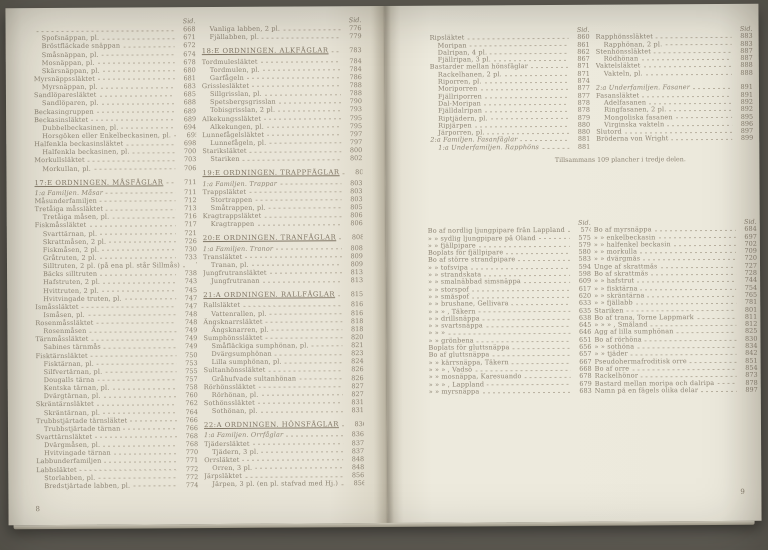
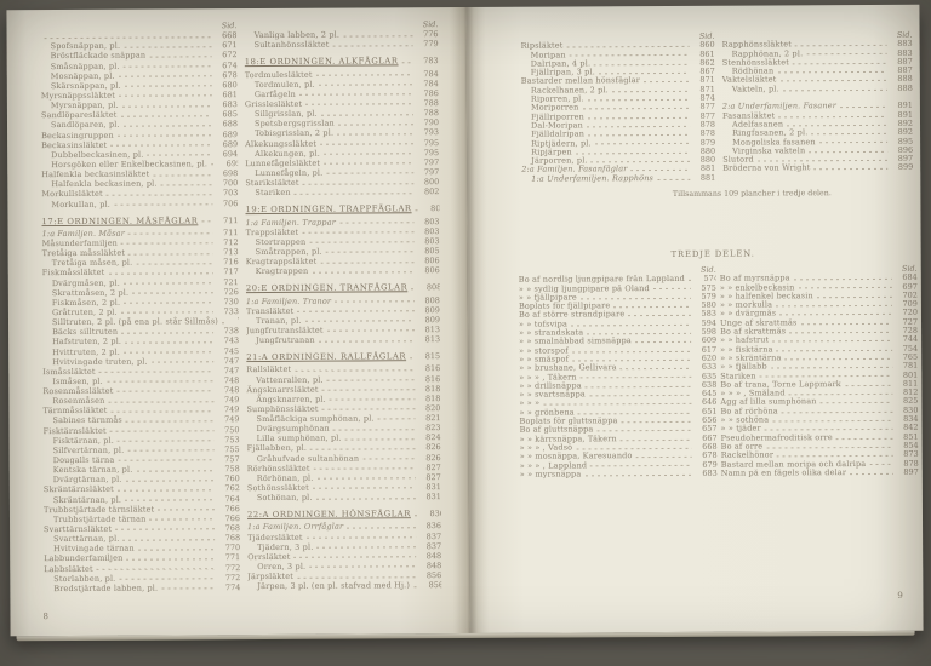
  Sid.
  668
  Spofsnäppan, pl.
  671
  Bröstfläckade snäppan
  672
  Småsnäppan, pl.
  674
  Mosnäppan, pl.
  678
  Skärsnäppan, pl.
  680
  Myrsnäppssläktet
  681
  Myrsnäppan, pl.
  683
  Sandlöparesläktet
  685
  Sandlöparen, pl.
  688
  Beckasingruppen
  689
  Beckasinsläktet
  689
  Dubbelbeckasinen, pl.
  694
  Horsgöken eller Enkelbeckasinen, pl.
  Halfenkla beckasinsläktet
  698
  Halfenkla beckasinen, pl.
  700
  Morkullsläktet
  703
  Morkullan, pl.
  706
  17:E ORDNINGEN. MÅSFÅGLAR
  711
  1:a Familjen. Måsar
  711
  Måsunderfamiljen
  712
  Tretåiga måssläktet
  713
  Tretåiga måsen, pl.
  716
  Fiskmåssläktet
  717
- Svarttärnan, pl.
+ Dvärgmåsen, pl.
  721
  Skrattmåsen, 2 pl.
  726
  Fiskmåsen, 2 pl.
  730
  Gråtruten, 2 pl.
  733
  Silltruten, 2 pl. (på ena pl. står Sillmås)
  Bäcks silltruten
  738
  Hafstruten, 2 pl.
  743
  Hvittruten, 2 pl.
  745
  Hvitvingade truten, pl.
  747
  Ismåssläktet
  747
  Ismåsen, pl.
  748
  Rosenmåssläktet
  748
  Rosenmåsen
  749
  Tärnmåssläktet
  749
  Sabines tärnmås
  749
  Fisktärnsläktet
  750
  Fisktärnan, pl.
  753
  Silfvertärnan, pl.
  755
  Dougalls tärna
  757
  Kentska tärnan, pl.
  758
  Dvärgtärnan, pl.
  760
  Skräntärnsläktet
  762
  Skräntärnan, pl.
  764
  Trubbstjärtade tärnsläktet
  766
  Trubbstjärtade tärnan
  766
  Svarttärnsläktet
  768
- Dvärgmåsen, pl.
+ Svarttärnan, pl.
  768
  Hvitvingade tärnan
  770
  Labbunderfamiljen
  771
  Labbsläktet
  772
  Storlabben, pl.
  772
  Bredstjärtade labben, pl.
  774
  Sid.
  Vanliga labben, 2 pl.
- Fjällabben, pl.
+ Sultanhönssläktet
  779
  18:E ORDNINGEN. ALKFÅGLAR
  783
  Tordmulesläktet
  784
  Tordmulen, pl.
  784
  Garfågeln
  786
  Grisslesläktet
  788
  Sillgrisslan, pl.
  788
  Spetsbergsgrisslan
  790
  Tobisgrisslan, 2 pl.
  793
  Alkekungssläktet
  795
  Alkekungen, pl.
  795
  Lunnefågelsläktet
  797
  Lunnefågeln, pl.
  797
  Stariksläktet
  800
  Stariken
  802
  19:E ORDNINGEN. TRAPPFÅGLAR
  1:a Familjen. Trappar
  803
  Trappsläktet
  803
  Stortrappen
  803
  Småtrappen, pl.
  805
  Kragtrappsläktet
  806
  Kragtrappen
  806
  20:E ORDNINGEN. TRANFÅGLAR
  808
  1:a Familjen. Tranor
  808
  Transläktet
  809
  Tranan, pl.
  809
  Jungfrutransläktet
  813
  Jungfrutranan
  813
  21:A ORDNINGEN. RALLFÅGLAR
  815
  Rallsläktet
  816
  Vattenrallen, pl.
  816
  Ängsknarrsläktet
  818
  Ängsknarren, pl.
  818
  Sumphönssläktet
  820
  Småfläckiga sumphönan, pl.
  821
  Dvärgsumphönan
  823
  Lilla sumphönan, pl.
  824
- Sultanhönssläktet
+ Fjällabben, pl.
  826
  Gråhufvade sultanhönan
  826
  Rörhönssläktet
  827
  Rörhönan, pl.
  827
  Sothönssläktet
  831
  Sothönan, pl.
  831
  22:A ORDNINGEN. HÖNSFÅGLAR
  1:a Familjen. Orrfåglar
  836
  Tjädersläktet
  837
  Tjädern, 3 pl.
  837
  Orrsläktet
  848
  Orren, 3 pl.
  848
  Järpsläktet
  856
  Järpen, 3 pl. (en pl. stafvad med Hj.)
  856
  8
  Sid.
  Ripsläktet
  860
  Moripan
  861
  Dalripan, 4 pl.
  862
  Fjällripan, 3 pl.
  867
  Bastarder mellan hönsfåglar
  871
  Rackelhanen, 2 pl.
  871
  Riporren, pl.
  874
  Moriporren
  877
  Fjällriporren
  877
  Dal-Moripan
  878
  Fjälldalripan
  878
  Riptjädern, pl.
  879
  Ripjärpen
  880
  Järporren, pl.
  880
  2:a Familjen. Fasanfåglar
  881
  1:a Underfamiljen. Rapphöns
  881
  Sid.
  Rapphönssläktet
  883
  Rapphönan, 2 pl.
  883
  Stenhönssläktet
  887
  Rödhönan
  887
  Vaktelsläktet
  888
  Vakteln, pl.
  888
  2:a Underfamiljen. Fasaner
  891
  Fasansläktet
  891
  Ädelfasanen
  892
  Ringfasanen, 2 pl.
  892
  Mongoliska fasanen
  895
  Virginska vakteln
  896
  Slutord
  897
  Bröderna von Wright
  899
+ TREDJE DELEN.
  Sid.
  Bo af nordlig ljungpipare från Lappland
  574
  » » sydlig ljungpipare på Öland
  575
  » » fjällpipare
  579
  Boplats för fjällpipare
  580
  Bo af större strandpipare
  583
  » » tofsvipa
  594
  » » strandskata
  598
  » » smalnäbbad simsnäppa
  609
  » » storspof
  617
  » » småspof
  620
  » » brushane, Gellivara
  633
  » » » , Tåkern
  635
  » » drillsnäppa
  638
  » » svartsnäppa
  645
  » » »
  646
  » » grönbena
  651
  Boplats för gluttsnäppa
  656
  Bo af gluttsnäppa
  657
  » » kärrsnäppa, Tåkern
  667
  » » » , Vadsö
  668
  » » mosnäppa, Karesuando
  678
  » » » , Lappland
  679
  » » myrsnäppa
  683
  Sid.
  Bo af myrsnäppa
  684
  » » enkelbeckasin
  697
  » » halfenkel beckasin
  702
  » » morkulla
  709
  » » dvärgmås
  720
  Unge af skrattmås
  727
  Bo af skrattmås
  728
  » » hafstrut
  744
  » » fisktärna
  754
  » » skräntärna
  765
  » » fjällabb
  781
  Stariken
  801
  Bo af trana, Torne Lappmark
  811
  » » » , Småland
  812
  Ägg af lilla sumphönan
  825
  Bo af rörhöna
  830
  » » sothöna
  834
  » » tjäder
  842
  Pseudohermafroditisk orre
  851
  Bo af orre
  854
  Rackelhönor
  873
  Bastard mellan moripa och dalripa
  878
  Namn på en fågels olika delar
  897
  9
